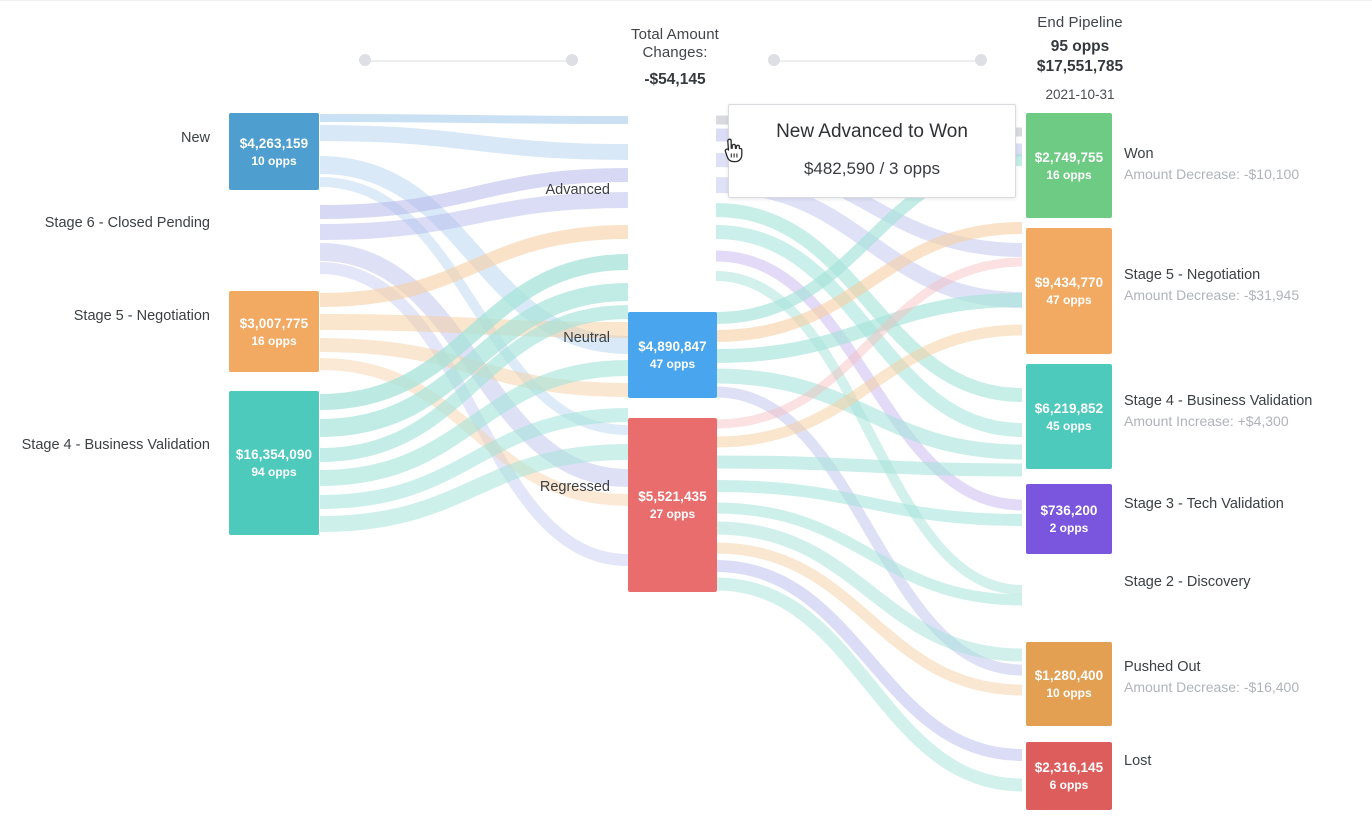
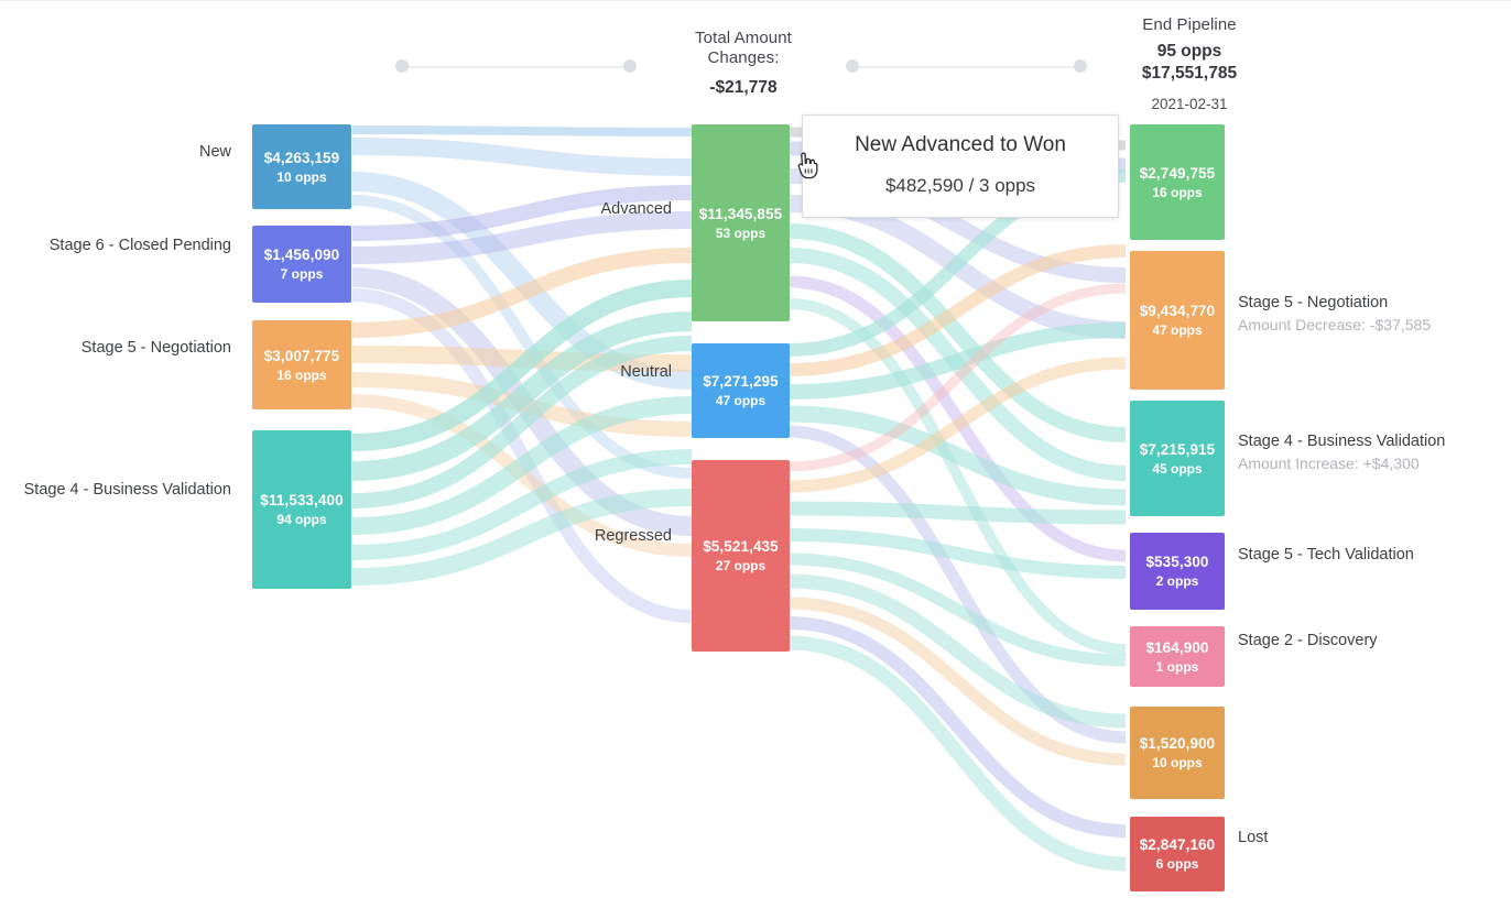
  Total Amount
  Changes:
- -$54,145
+ -$21,778
  End Pipeline
  95 opps
  $17,551,785
- 2021-10-31
+ 2021-02-31
  New
  $4,263,159
  10 opps
  Stage 6 - Closed Pending
+ $1,456,090
+ 7 opps
  Stage 5 - Negotiation
  $3,007,775
  16 opps
  Stage 4 - Business Validation
- $16,354,090
+ $11,533,400
  94 opps
  Advanced
+ $11,345,855
+ 53 opps
  Neutral
- $4,890,847
+ $7,271,295
  47 opps
  Regressed
  $5,521,435
  27 opps
  $2,749,755
  16 opps
- Won
- Amount Decrease: -$10,100
  $9,434,770
  47 opps
  Stage 5 - Negotiation
- Amount Decrease: -$31,945
+ Amount Decrease: -$37,585
- $6,219,852
+ $7,215,915
  45 opps
  Stage 4 - Business Validation
  Amount Increase: +$4,300
- $736,200
+ $535,300
  2 opps
- Stage 3 - Tech Validation
+ Stage 5 - Tech Validation
+ $164,900
+ 1 opps
  Stage 2 - Discovery
- $1,280,400
+ $1,520,900
  10 opps
- Pushed Out
- Amount Decrease: -$16,400
- $2,316,145
+ $2,847,160
  6 opps
  Lost
  New Advanced to Won
  $482,590 / 3 opps
